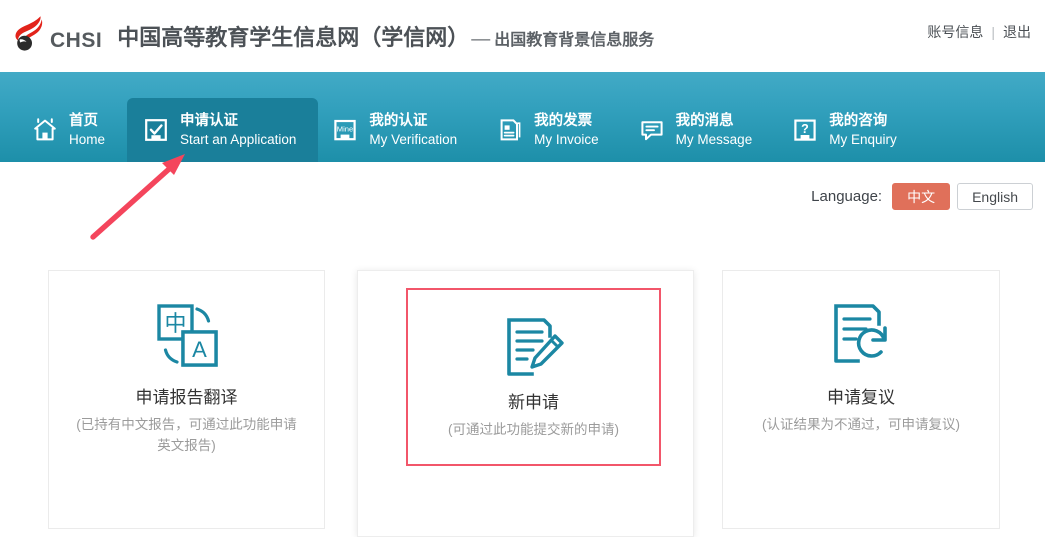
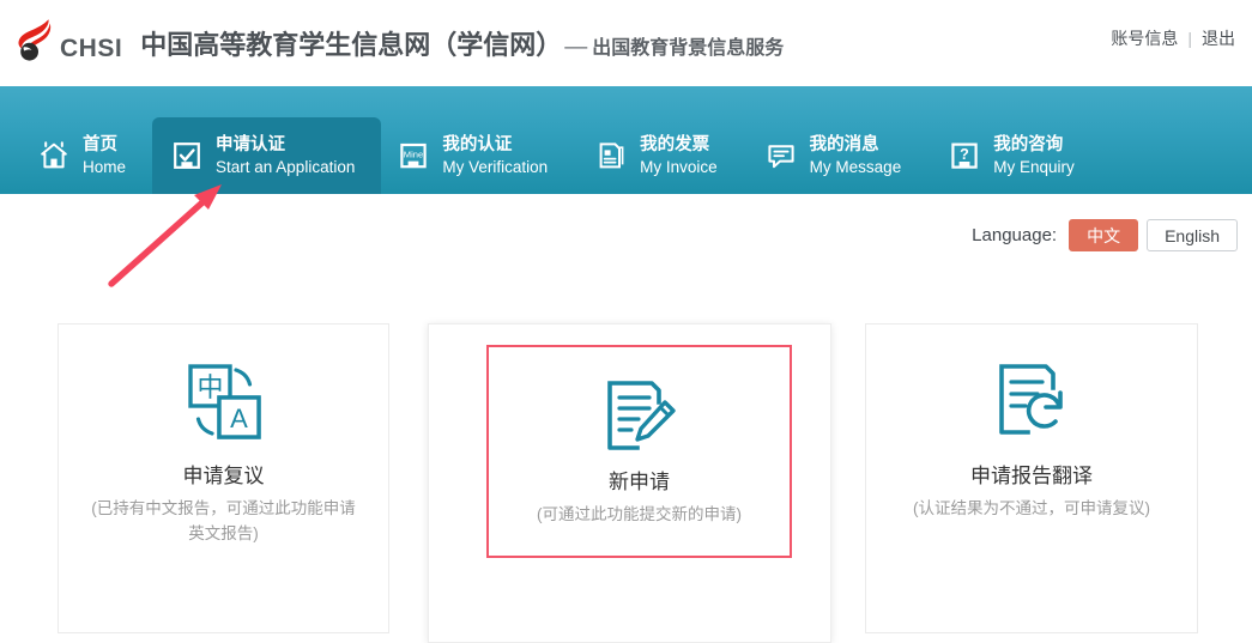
  CHSI
  中国高等教育学生信息网（学信网）
  —
  出国教育背景信息服务
  账号信息
  |
  退出
  首页
  Home
  申请认证
  Start an Application
  Mine
  我的认证
  My Verification
  我的发票
  My Invoice
  我的消息
  My Message
  ?
  我的咨询
  My Enquiry
  Language:
  中文
  English
  中
  A
- 申请报告翻译
+ 申请复议
  (已持有中文报告，可通过此功能申请英文报告)
  新申请
  (可通过此功能提交新的申请)
- 申请复议
+ 申请报告翻译
  (认证结果为不通过，可申请复议)
